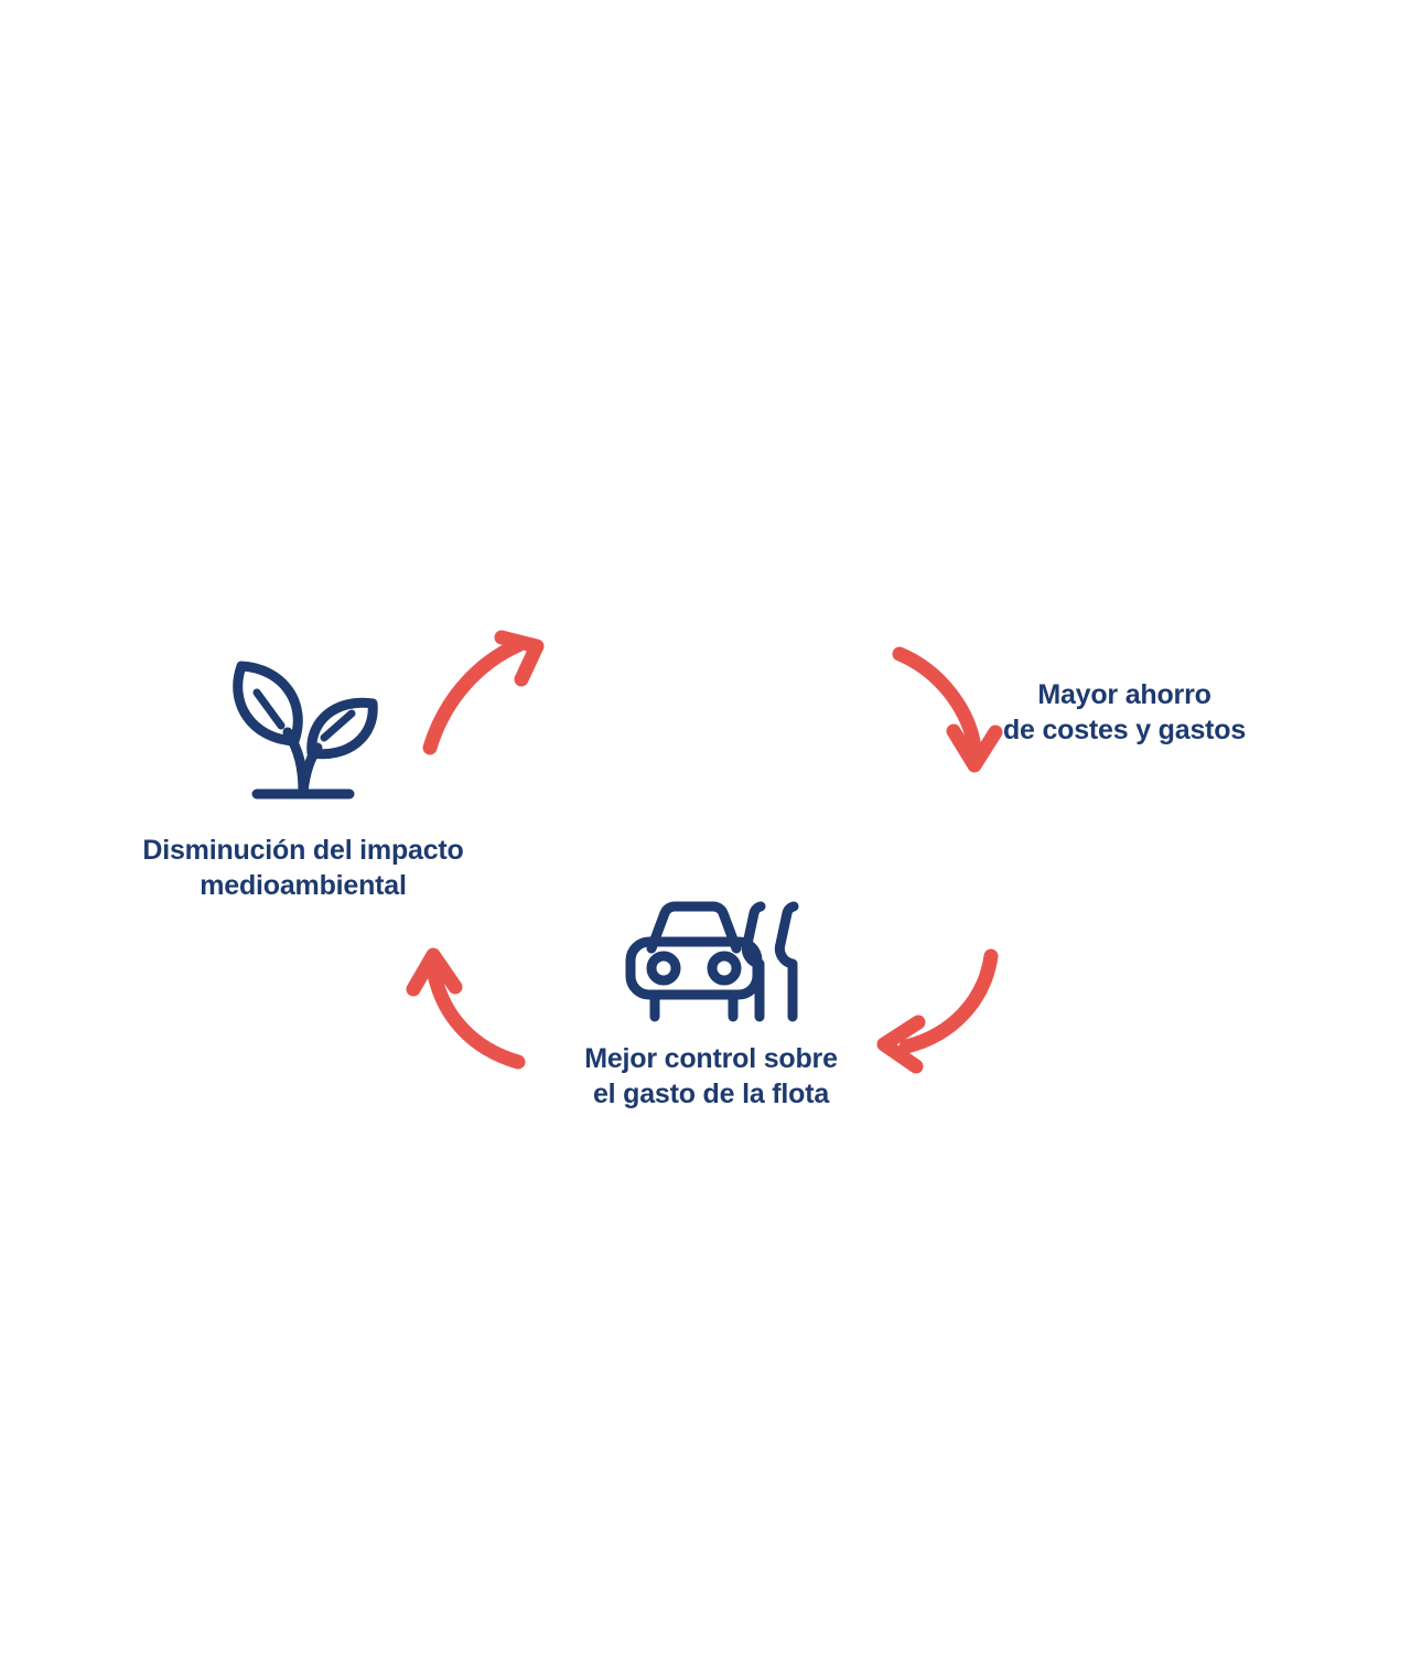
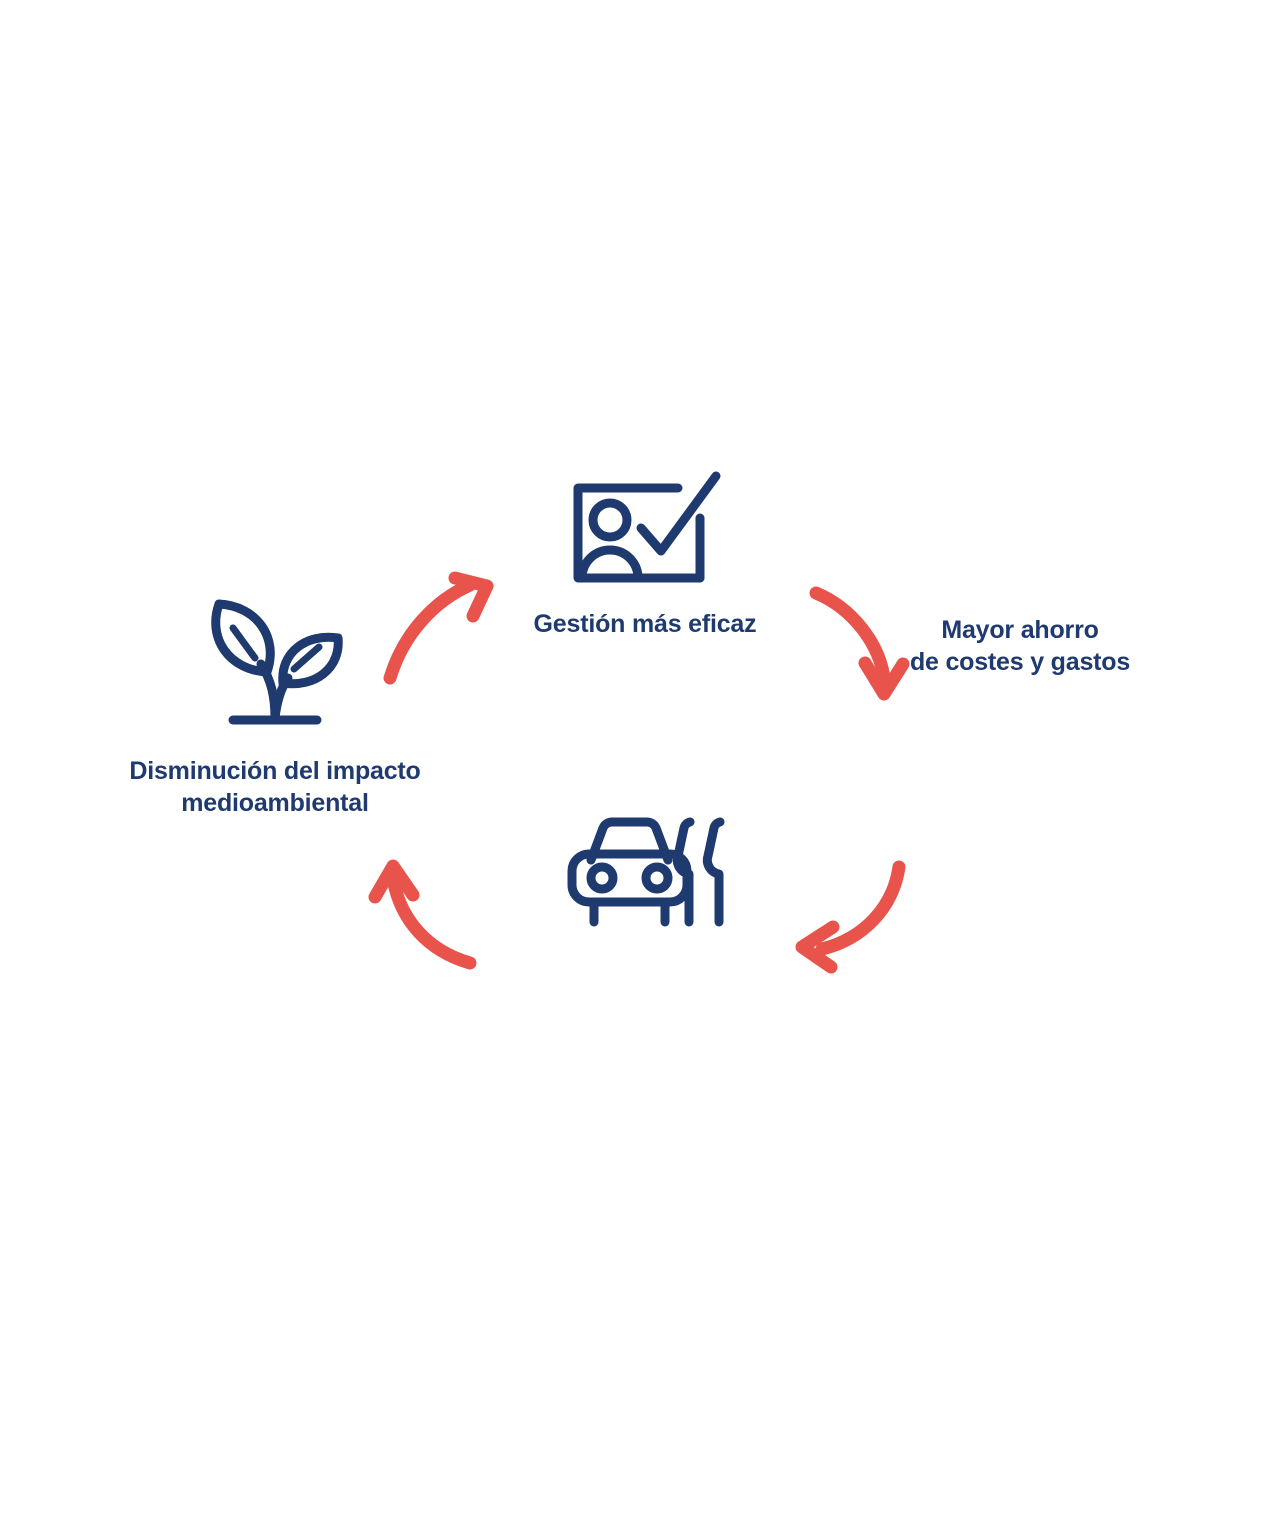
+ Gestión más eficaz
  Mayor ahorro
  de costes y gastos
- Mejor control sobre
- el gasto de la flota
  Disminución del impacto
  medioambiental
